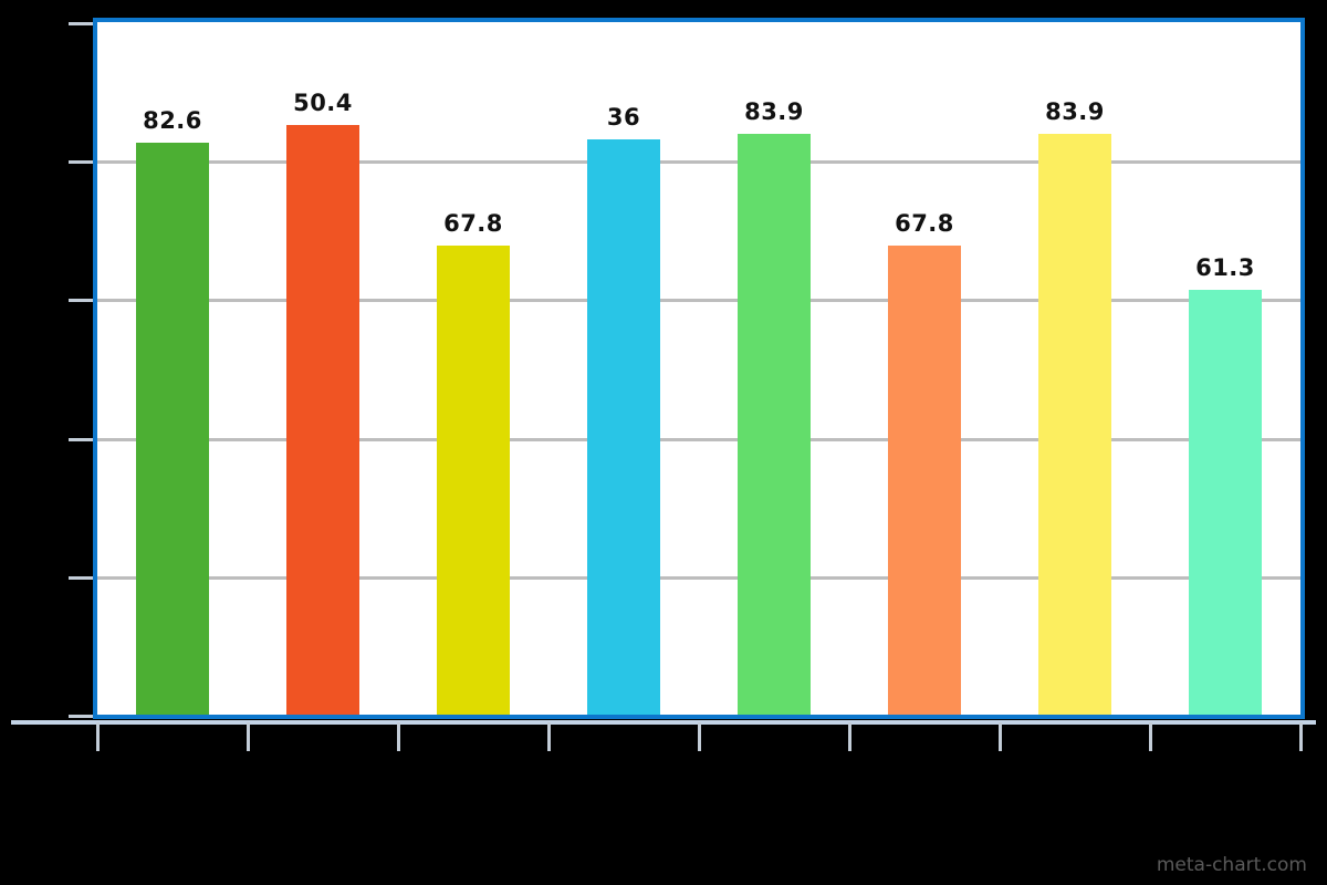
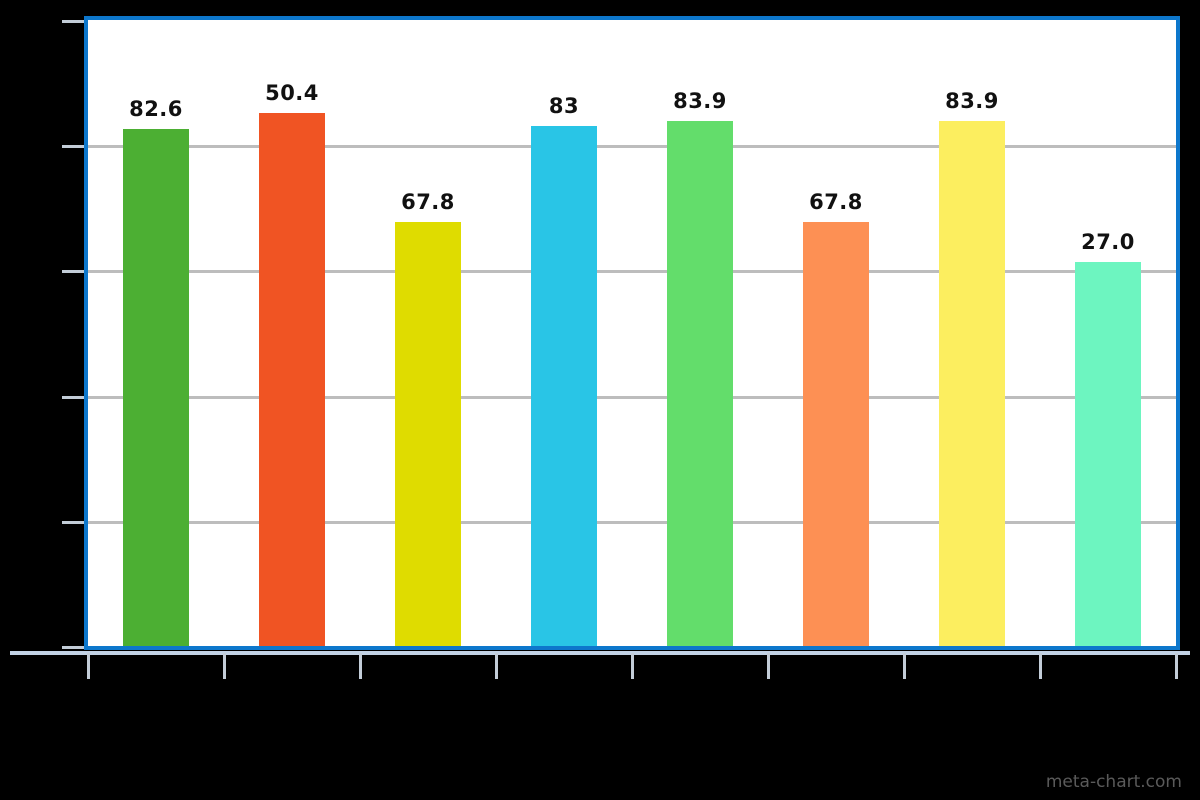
  82.6
  50.4
  67.8
- 36
+ 83
  83.9
  67.8
  83.9
- 61.3
+ 27.0
  meta-chart.com
